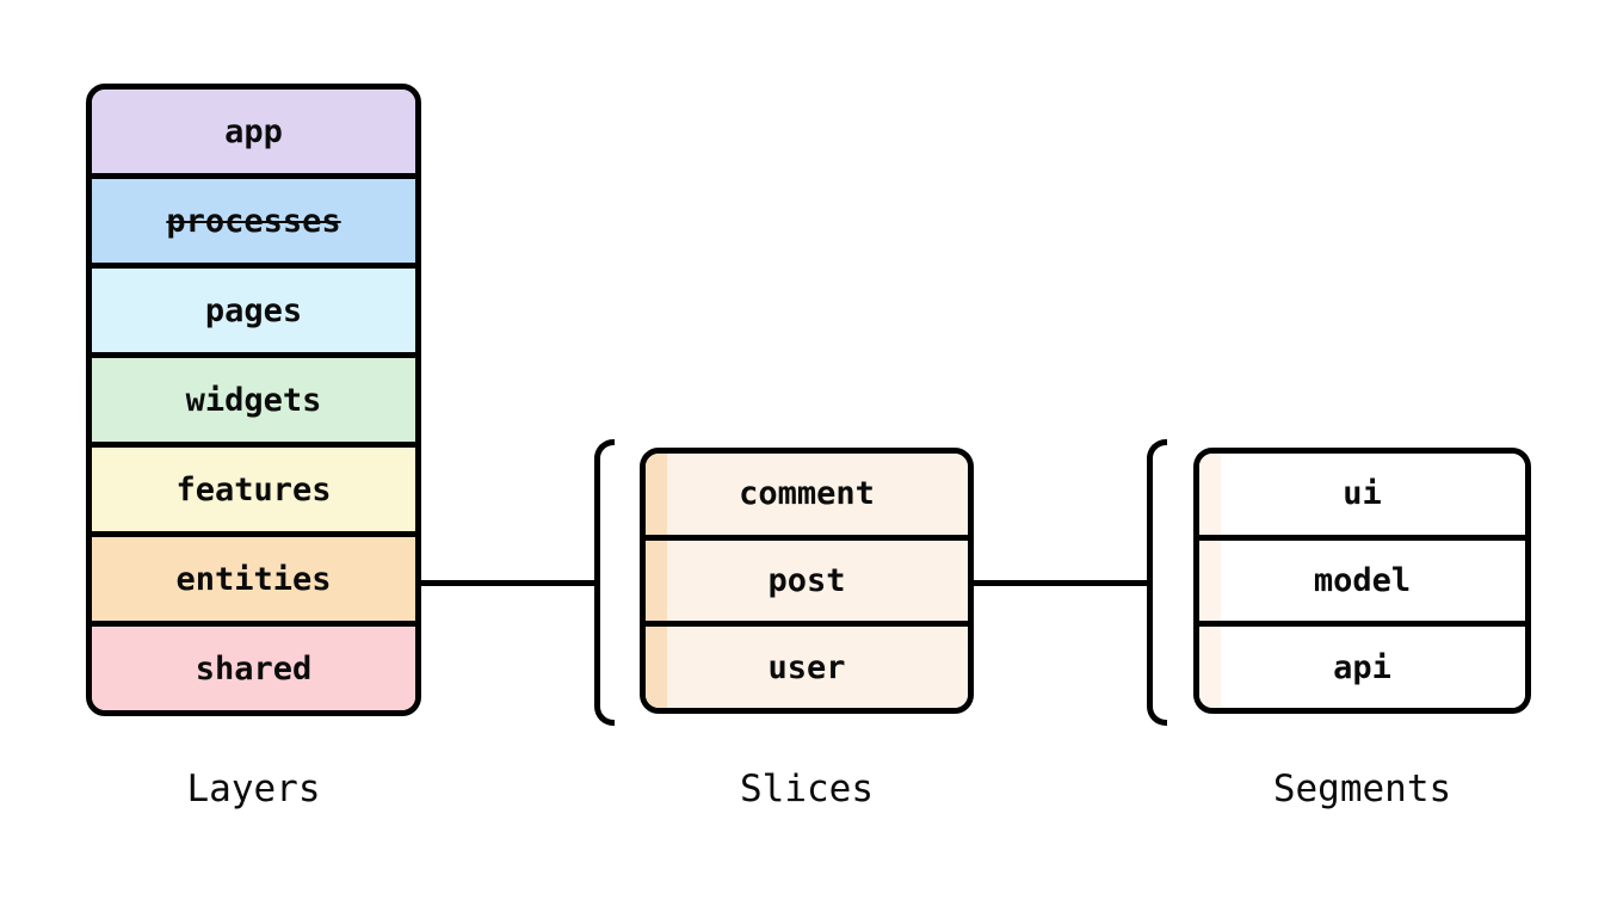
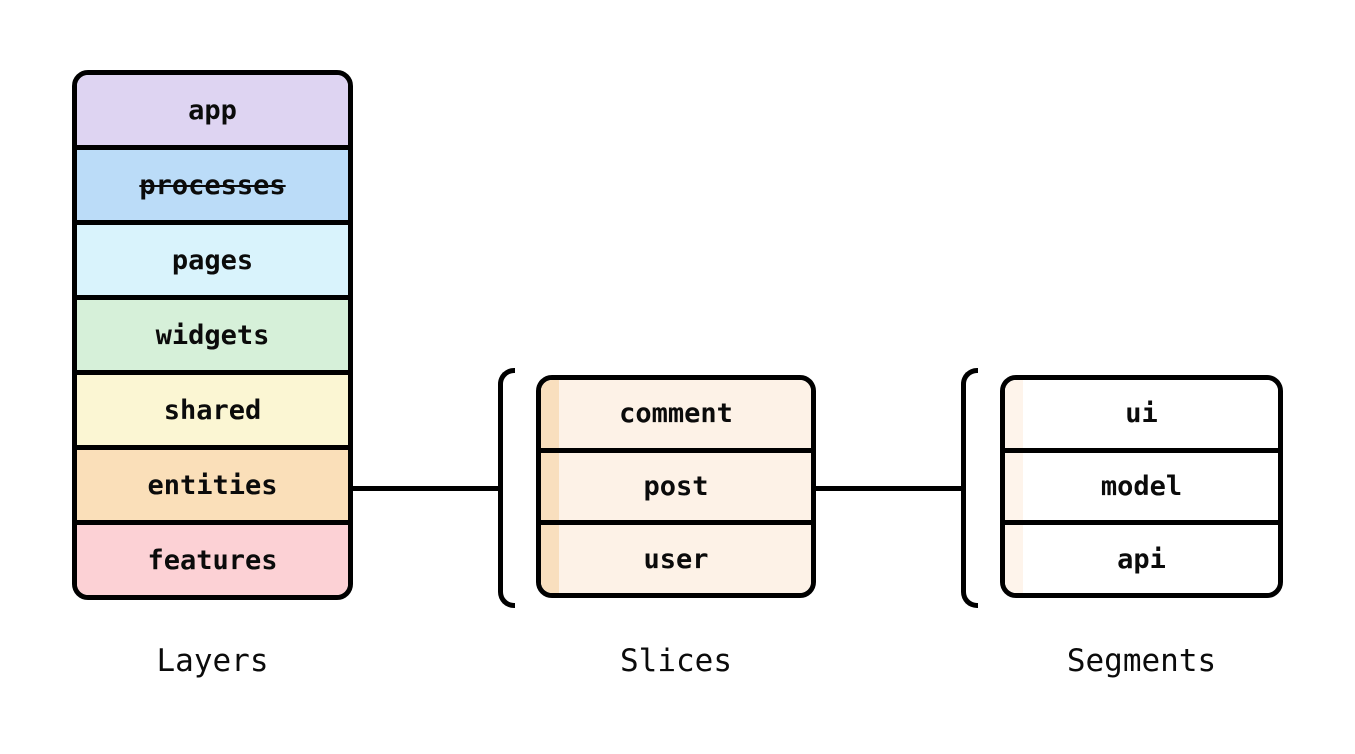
  app
  processes
  pages
  widgets
- features
+ shared
  entities
- shared
+ features
  comment
  post
  user
  ui
  model
  api
  Layers
  Slices
  Segments
